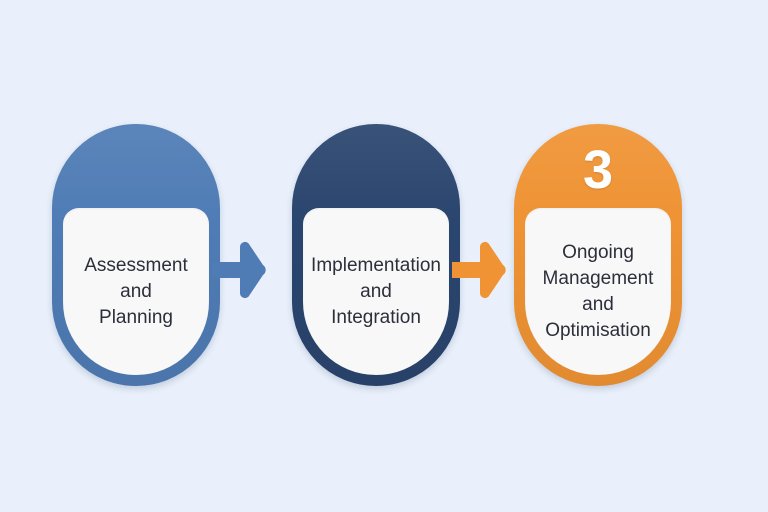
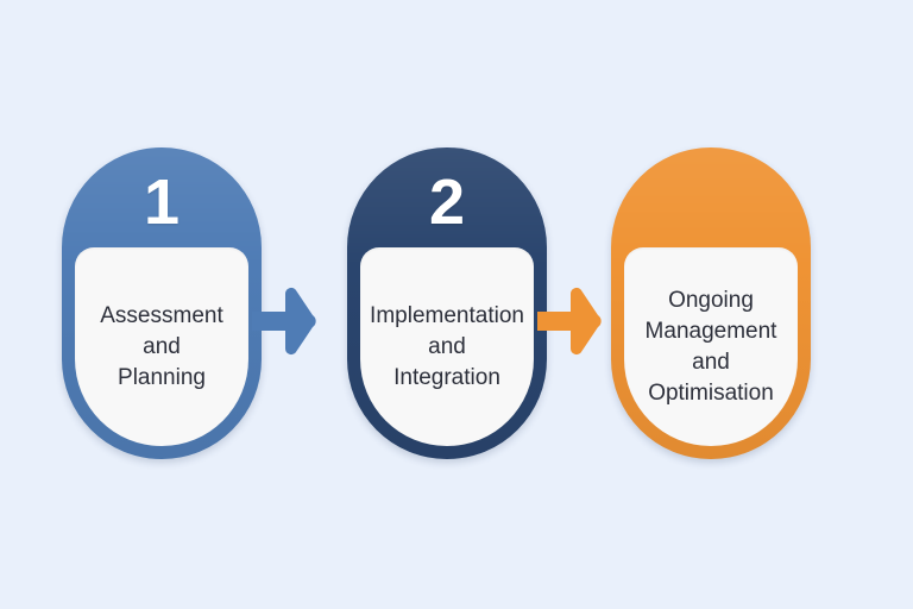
+ 1
  Assessment
  and
  Planning
+ 2
  Implementation
  and
  Integration
- 3
  Ongoing
  Management
  and
  Optimisation
